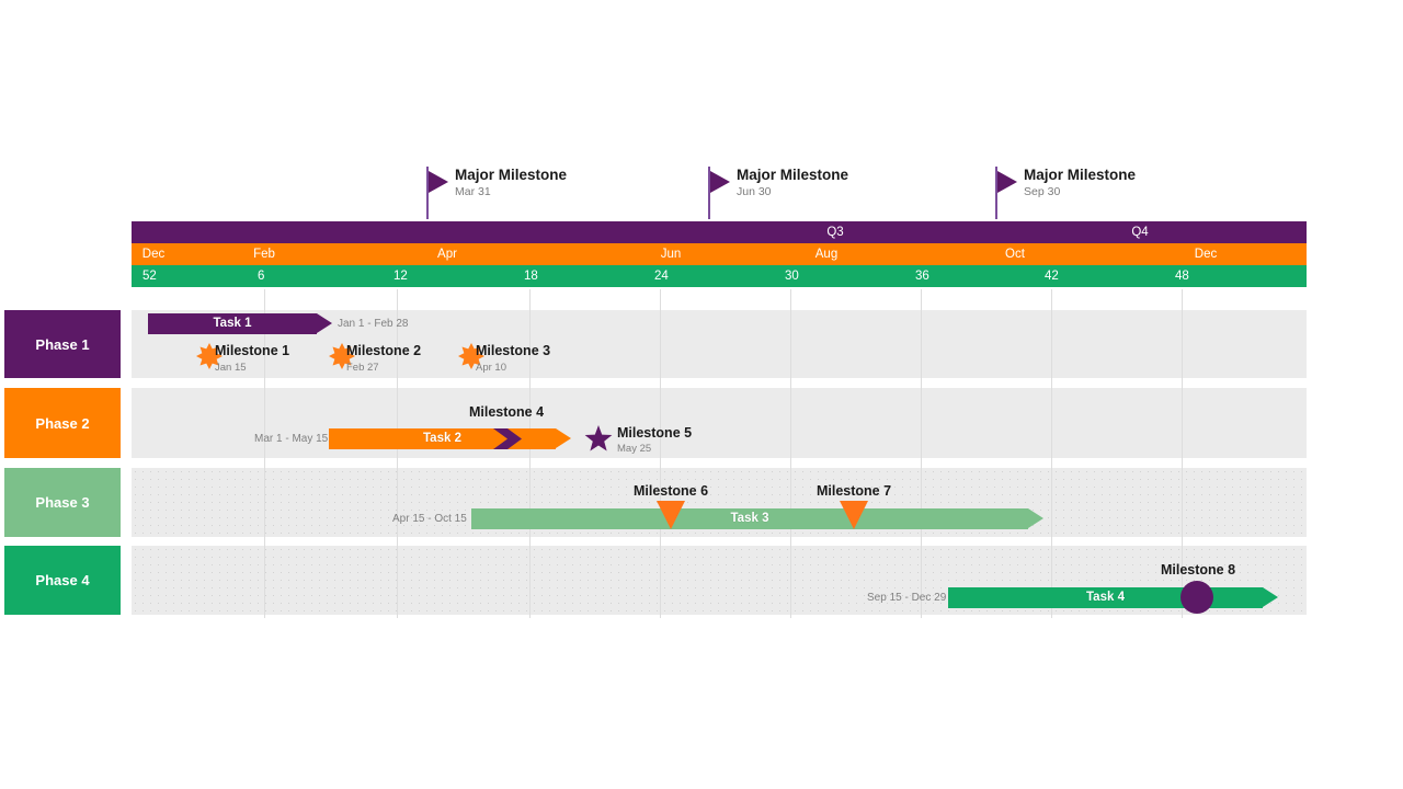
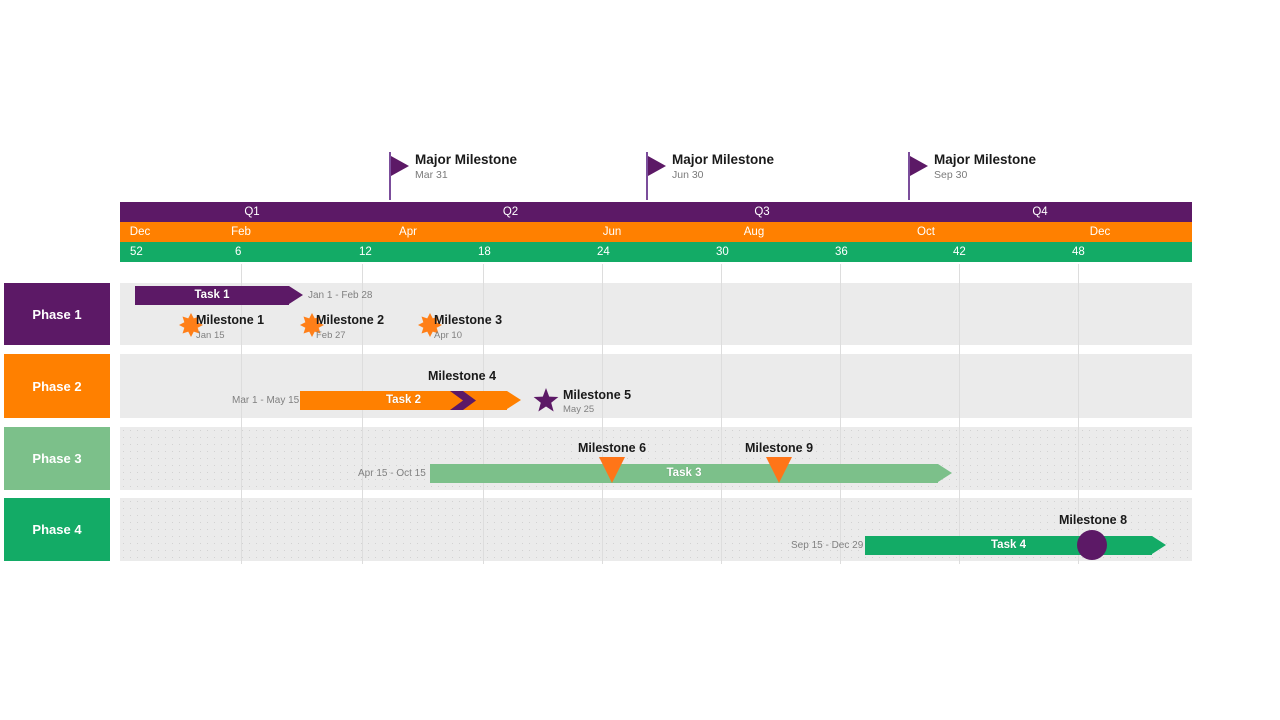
  Major Milestone
  Mar 31
  Major Milestone
  Jun 30
  Major Milestone
  Sep 30
+ Q1
+ Q2
  Q3
  Q4
  Dec
  Feb
  Apr
  Jun
  Aug
  Oct
  Dec
  52
  6
  12
  18
  24
  30
  36
  42
  48
  Phase 1
  Phase 2
  Phase 3
  Phase 4
  Task 1
  Jan 1 - Feb 28
  Task 2
  Mar 1 - May 15
  Task 3
  Apr 15 - Oct 15
  Task 4
  Sep 15 - Dec 29
  Milestone 1
  Jan 15
  Milestone 2
  Feb 27
  Milestone 3
  Apr 10
  Milestone 4
  Milestone 5
  May 25
  Milestone 6
- Milestone 7
+ Milestone 9
  Milestone 8
